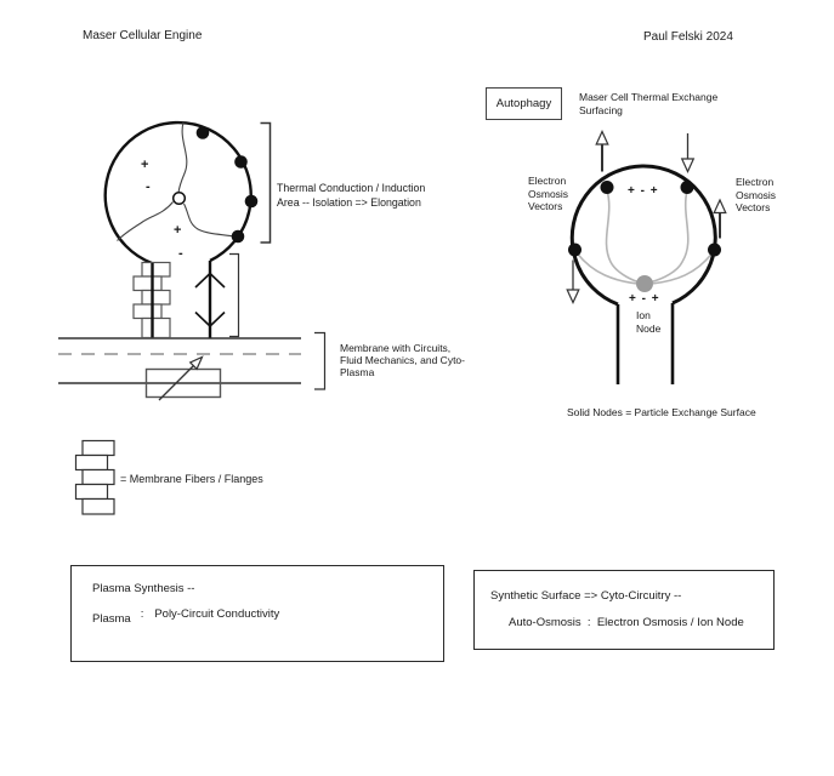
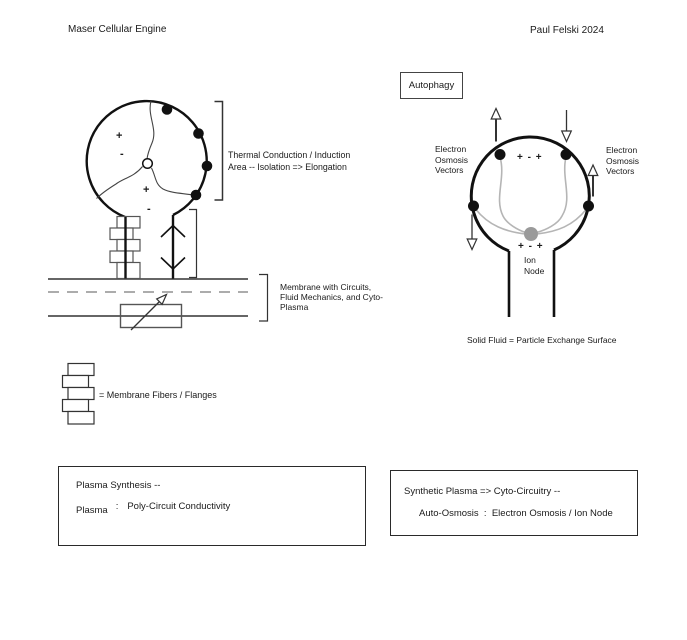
  Maser Cellular Engine
  Paul Felski 2024
  +
  -
  +
  -
  Thermal Conduction / Induction
  Area -- Isolation => Elongation
  Membrane with Circuits,
  Fluid Mechanics, and Cyto-
  Plasma
  = Membrane Fibers / Flanges
  Autophagy
- Maser Cell Thermal Exchange
- Surfacing
  Electron
  Osmosis
  Vectors
  Electron
  Osmosis
  Vectors
  + - +
  + - +
  Ion
  Node
- Solid Nodes = Particle Exchange Surface
+ Solid Fluid = Particle Exchange Surface
  Plasma Synthesis --
  Plasma
  :
  Poly-Circuit Conductivity
- Synthetic Surface => Cyto-Circuitry --
+ Synthetic Plasma => Cyto-Circuitry --
  Auto-Osmosis : Electron Osmosis / Ion Node
